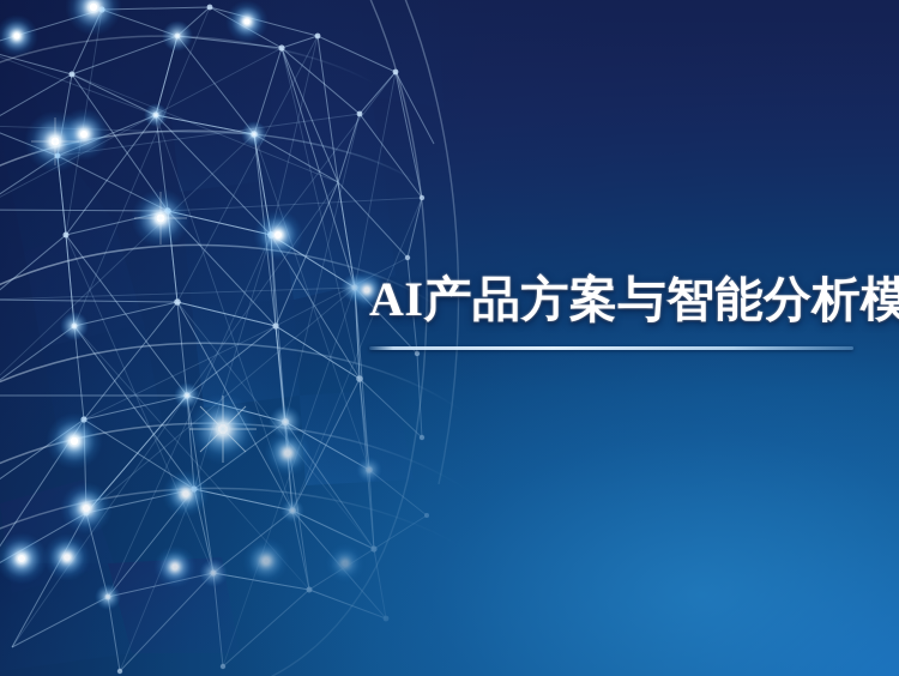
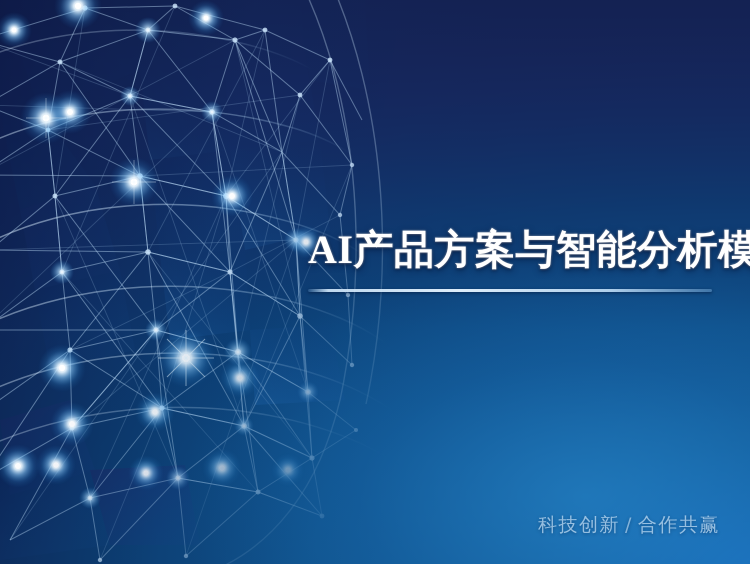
  AI产品方案与智能分析模
+ 科技创新 / 合作共赢
